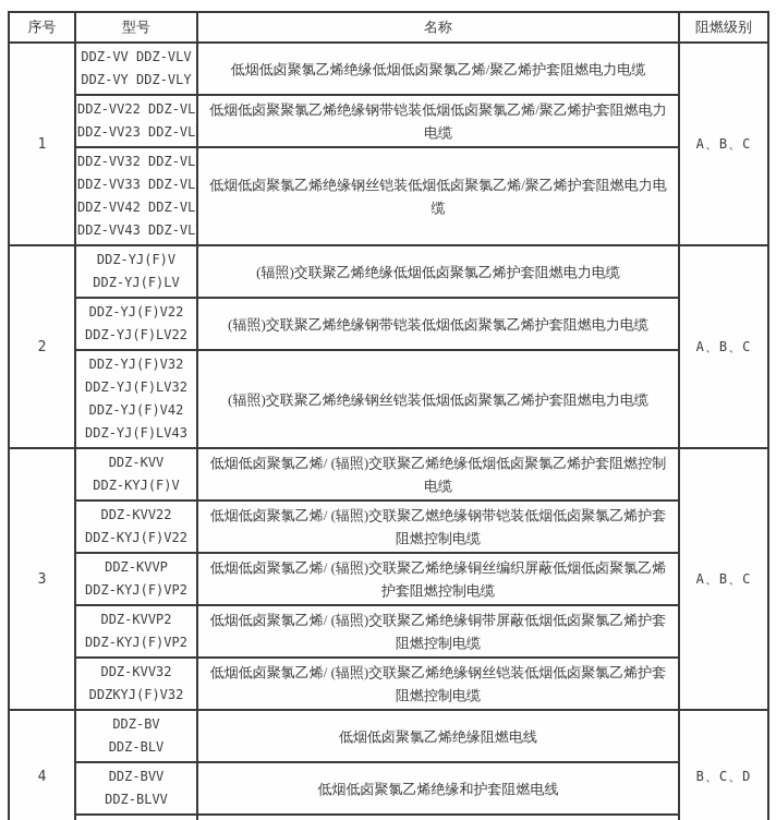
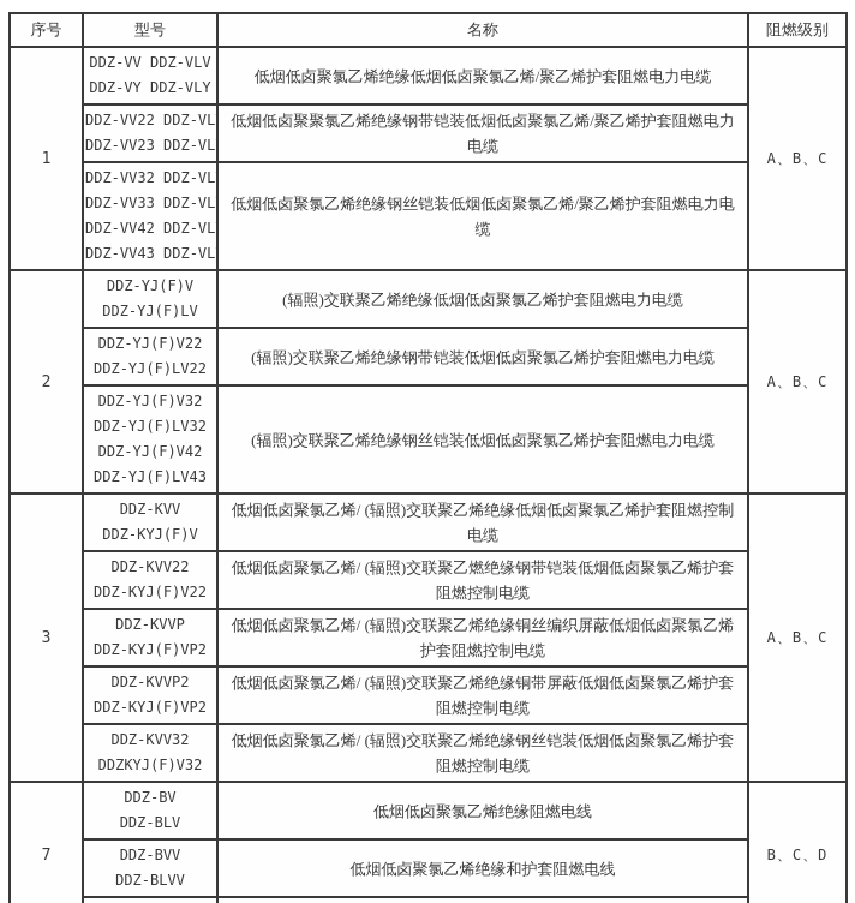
  序号	型号	名称	阻燃级别
  1	DDZ-VV DDZ-VLVDDZ-VY DDZ-VLY	低烟低卤聚氯乙烯绝缘低烟低卤聚氯乙烯/聚乙烯护套阻燃电力电缆	A、B、C
  DDZ-VV22 DDZ-VLDDZ-VV23 DDZ-VL	低烟低卤聚聚氯乙烯绝缘钢带铠装低烟低卤聚氯乙烯/聚乙烯护套阻燃电力电缆
  DDZ-VV32 DDZ-VLDDZ-VV33 DDZ-VLDDZ-VV42 DDZ-VLDDZ-VV43 DDZ-VL	低烟低卤聚氯乙烯绝缘钢丝铠装低烟低卤聚氯乙烯/聚乙烯护套阻燃电力电缆
  2	DDZ-YJ(F)VDDZ-YJ(F)LV	(辐照)交联聚乙烯绝缘低烟低卤聚氯乙烯护套阻燃电力电缆	A、B、C
  DDZ-YJ(F)V22DDZ-YJ(F)LV22	(辐照)交联聚乙烯绝缘钢带铠装低烟低卤聚氯乙烯护套阻燃电力电缆
  DDZ-YJ(F)V32DDZ-YJ(F)LV32DDZ-YJ(F)V42DDZ-YJ(F)LV43	(辐照)交联聚乙烯绝缘钢丝铠装低烟低卤聚氯乙烯护套阻燃电力电缆
  3	DDZ-KVVDDZ-KYJ(F)V	低烟低卤聚氯乙烯/ (辐照)交联聚乙烯绝缘低烟低卤聚氯乙烯护套阻燃控制电缆	A、B、C
  DDZ-KVV22DDZ-KYJ(F)V22	低烟低卤聚氯乙烯/ (辐照)交联聚乙燃绝缘钢带铠装低烟低卤聚氯乙烯护套阻燃控制电缆
  DDZ-KVVPDDZ-KYJ(F)VP2	低烟低卤聚氯乙烯/ (辐照)交联聚乙烯绝缘铜丝编织屏蔽低烟低卤聚氯乙烯护套阻燃控制电缆
  DDZ-KVVP2DDZ-KYJ(F)VP2	低烟低卤聚氯乙烯/ (辐照)交联聚乙烯绝缘铜带屏蔽低烟低卤聚氯乙烯护套阻燃控制电缆
  DDZ-KVV32DDZKYJ(F)V32	低烟低卤聚氯乙烯/ (辐照)交联聚乙烯绝缘钢丝铠装低烟低卤聚氯乙烯护套阻燃控制电缆
- 4	DDZ-BVDDZ-BLV	低烟低卤聚氯乙烯绝缘阻燃电线	B、C、D
+ 7	DDZ-BVDDZ-BLV	低烟低卤聚氯乙烯绝缘阻燃电线	B、C、D
  DDZ-BVVDDZ-BLVV	低烟低卤聚氯乙烯绝缘和护套阻燃电线
